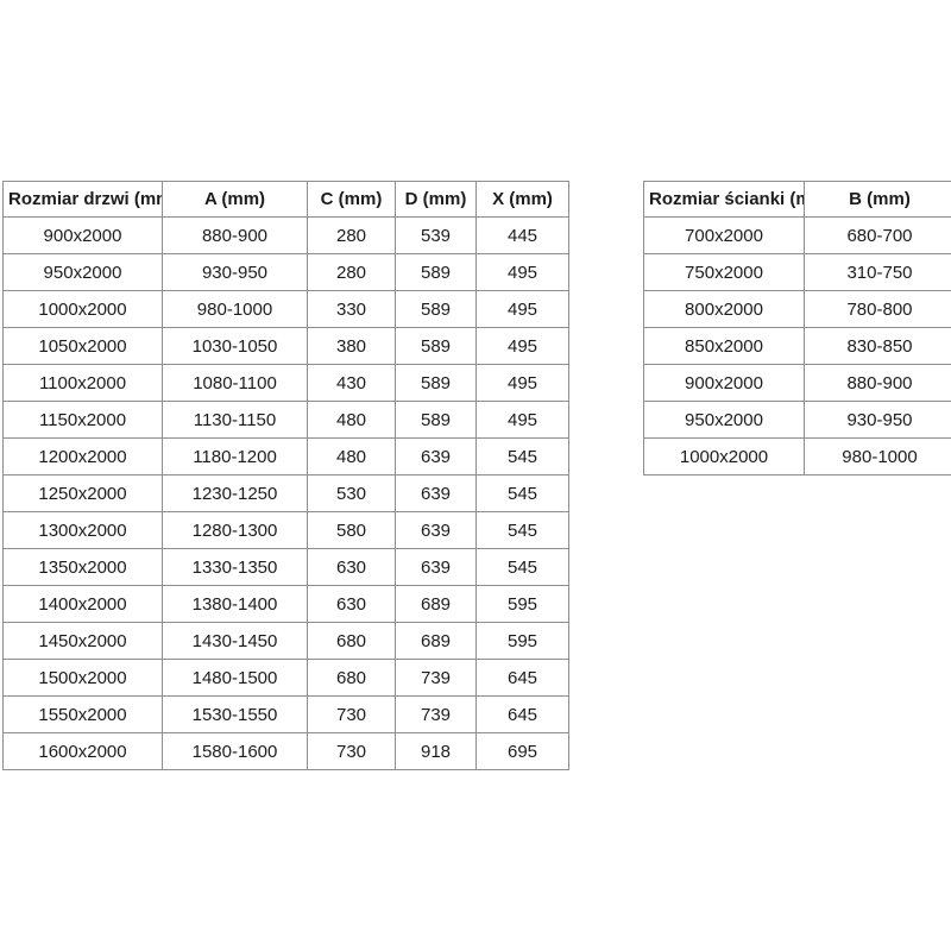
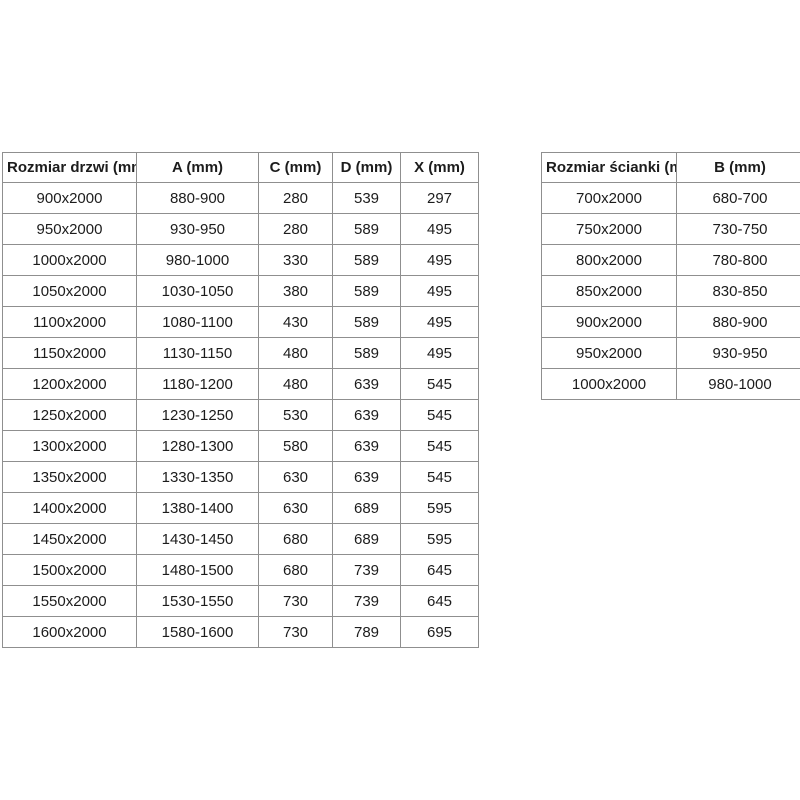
  Rozmiar drzwi (m	A (mm)	C (mm)	D (mm)	X (mm)
- 900x2000	880-900	280	539	445
+ 900x2000	880-900	280	539	297
  950x2000	930-950	280	589	495
  1000x2000	980-1000	330	589	495
  1050x2000	1030-1050	380	589	495
  1100x2000	1080-1100	430	589	495
  1150x2000	1130-1150	480	589	495
  1200x2000	1180-1200	480	639	545
  1250x2000	1230-1250	530	639	545
  1300x2000	1280-1300	580	639	545
  1350x2000	1330-1350	630	639	545
  1400x2000	1380-1400	630	689	595
  1450x2000	1430-1450	680	689	595
  1500x2000	1480-1500	680	739	645
  1550x2000	1530-1550	730	739	645
- 1600x2000	1580-1600	730	918	695
+ 1600x2000	1580-1600	730	789	695
  Rozmiar ścianki (m	B (mm)
  700x2000	680-700
- 750x2000	310-750
+ 750x2000	730-750
  800x2000	780-800
  850x2000	830-850
  900x2000	880-900
  950x2000	930-950
  1000x2000	980-1000
